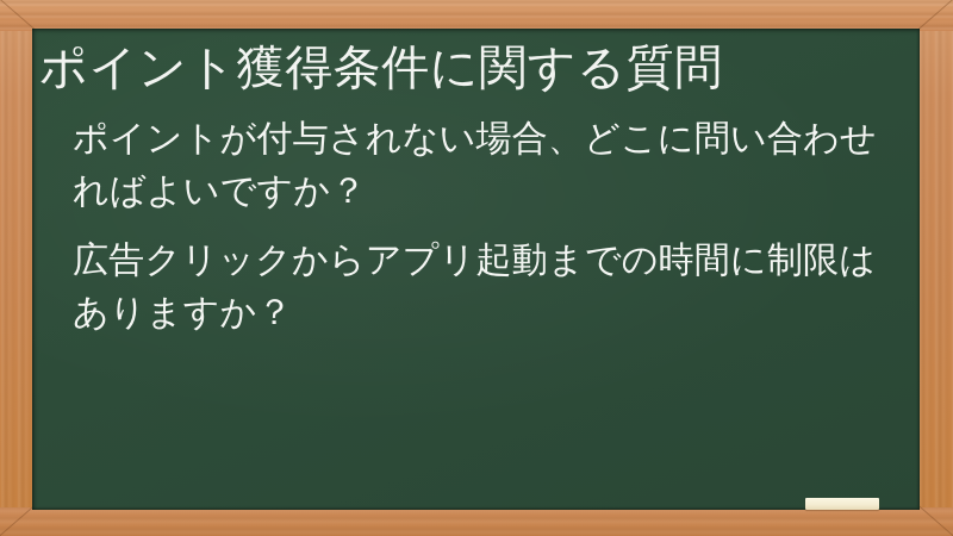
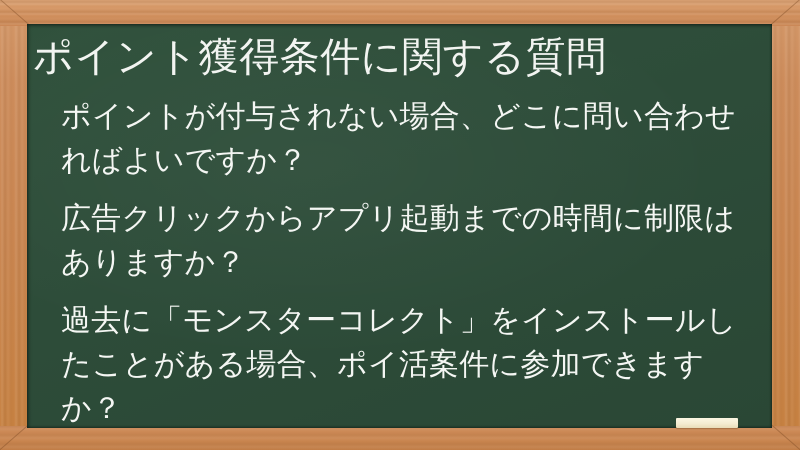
  ポイント獲得条件に関する質問
  ポイントが付与されない場合、どこに問い合わせればよいですか？
  広告クリックからアプリ起動までの時間に制限はありますか？
+ 過去に「モンスターコレクト」をインストールしたことがある場合、ポイ活案件に参加できますか？
